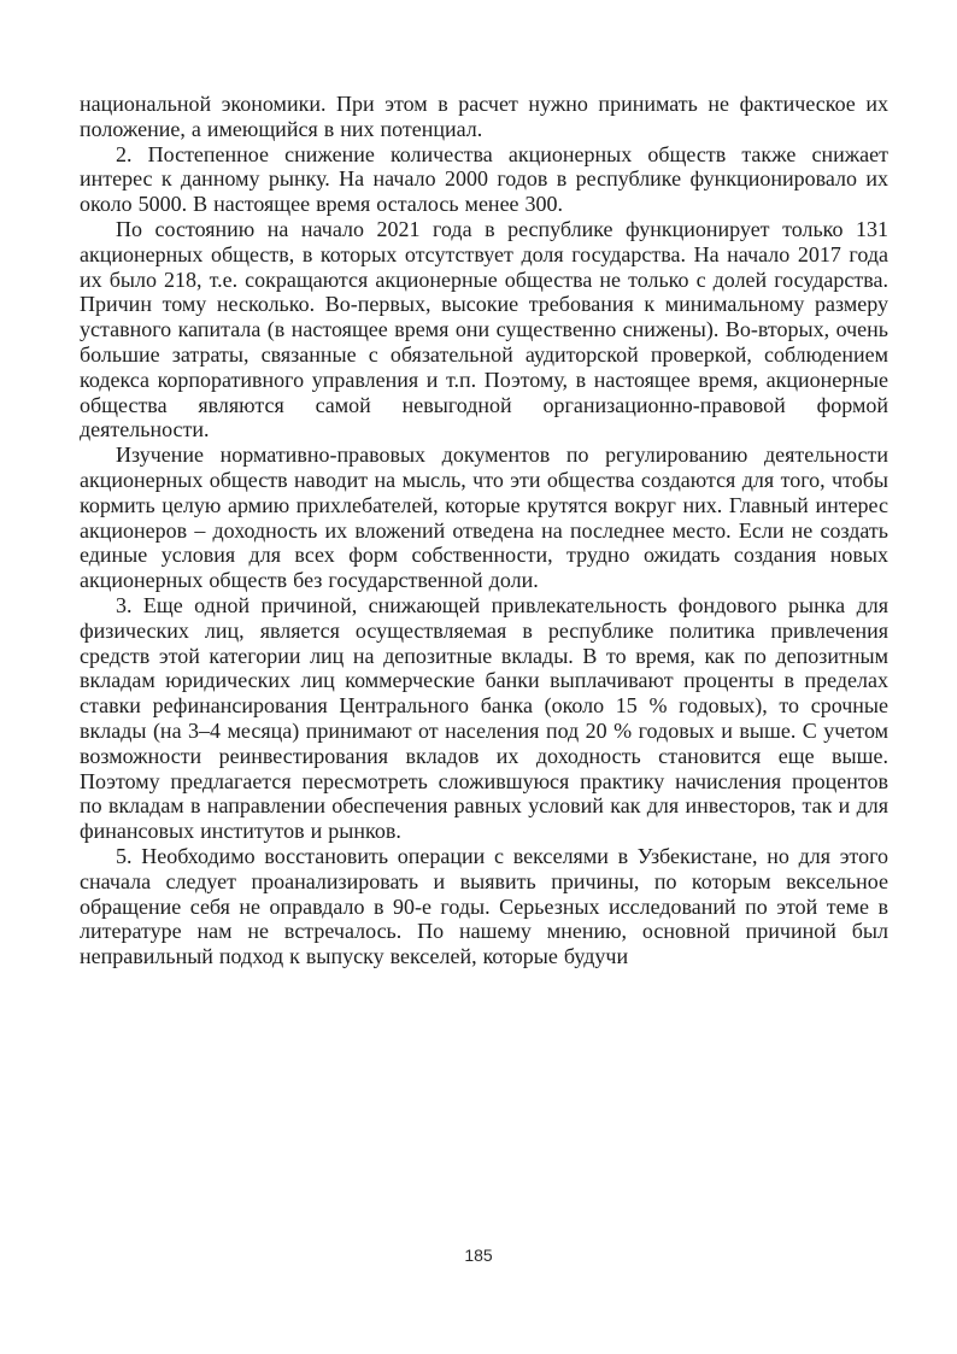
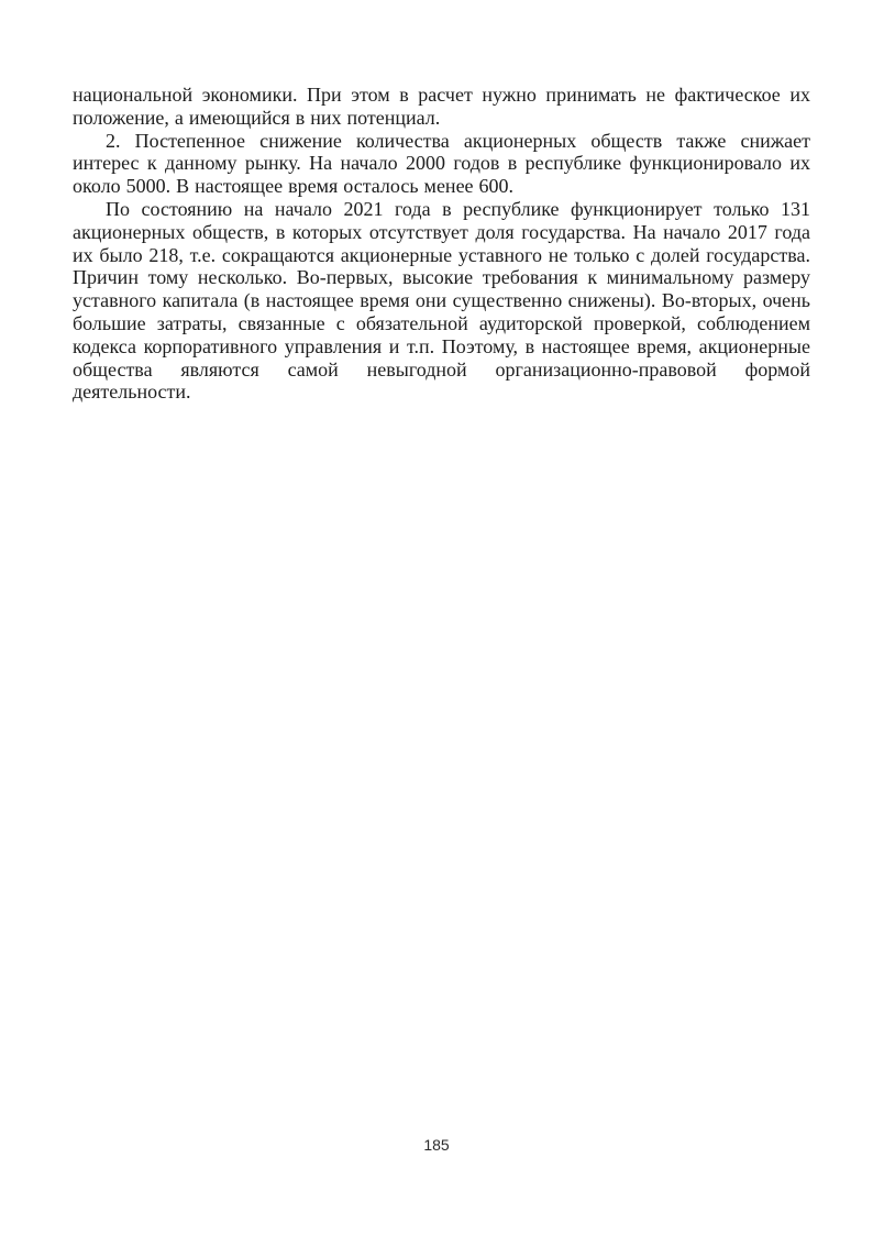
  национальной экономики. При этом в расчет нужно принимать не фактическое их положение, а имеющийся в них потенциал.
- 2. Постепенное снижение количества акционерных обществ также снижает интерес к данному рынку. На начало 2000 годов в республике функционировало их около 5000. В настоящее время осталось менее 300.
+ 2. Постепенное снижение количества акционерных обществ также снижает интерес к данному рынку. На начало 2000 годов в республике функционировало их около 5000. В настоящее время осталось менее 600.
- По состоянию на начало 2021 года в республике функционирует только 131 акционерных обществ, в которых отсутствует доля государства. На начало 2017 года их было 218, т.е. сокращаются акционерные общества не только с долей государства. Причин тому несколько. Во-первых, высокие требования к минимальному размеру уставного капитала (в настоящее время они существенно снижены). Во-вторых, очень большие затраты, связанные с обязательной аудиторской проверкой, соблюдением кодекса корпоративного управления и т.п. Поэтому, в настоящее время, акционерные общества являются самой невыгодной организационно-правовой формой деятельности.
+ По состоянию на начало 2021 года в республике функционирует только 131 акционерных обществ, в которых отсутствует доля государства. На начало 2017 года их было 218, т.е. сокращаются акционерные уставного не только с долей государства. Причин тому несколько. Во-первых, высокие требования к минимальному размеру уставного капитала (в настоящее время они существенно снижены). Во-вторых, очень большие затраты, связанные с обязательной аудиторской проверкой, соблюдением кодекса корпоративного управления и т.п. Поэтому, в настоящее время, акционерные общества являются самой невыгодной организационно-правовой формой деятельности.
- Изучение нормативно-правовых документов по регулированию деятельности акционерных обществ наводит на мысль, что эти общества создаются для того, чтобы кормить целую армию прихлебателей, которые крутятся вокруг них. Главный интерес акционеров – доходность их вложений отведена на последнее место. Если не создать единые условия для всех форм собственности, трудно ожидать создания новых акционерных обществ без государственной доли.
- 3. Еще одной причиной, снижающей привлекательность фондового рынка для физических лиц, является осуществляемая в республике политика привлечения средств этой категории лиц на депозитные вклады. В то время, как по депозитным вкладам юридических лиц коммерческие банки выплачивают проценты в пределах ставки рефинансирования Центрального банка (около 15 % годовых), то срочные вклады (на 3–4 месяца) принимают от населения под 20 % годовых и выше. С учетом возможности реинвестирования вкладов их доходность становится еще выше. Поэтому предлагается пересмотреть сложившуюся практику начисления процентов по вкладам в направлении обеспечения равных условий как для инвесторов, так и для финансовых институтов и рынков.
- 5. Необходимо восстановить операции с векселями в Узбекистане, но для этого сначала следует проанализировать и выявить причины, по которым вексельное обращение себя не оправдало в 90-е годы. Серьезных исследований по этой теме в литературе нам не встречалось. По нашему мнению, основной причиной был неправильный подход к выпуску векселей, которые будучи
  185
